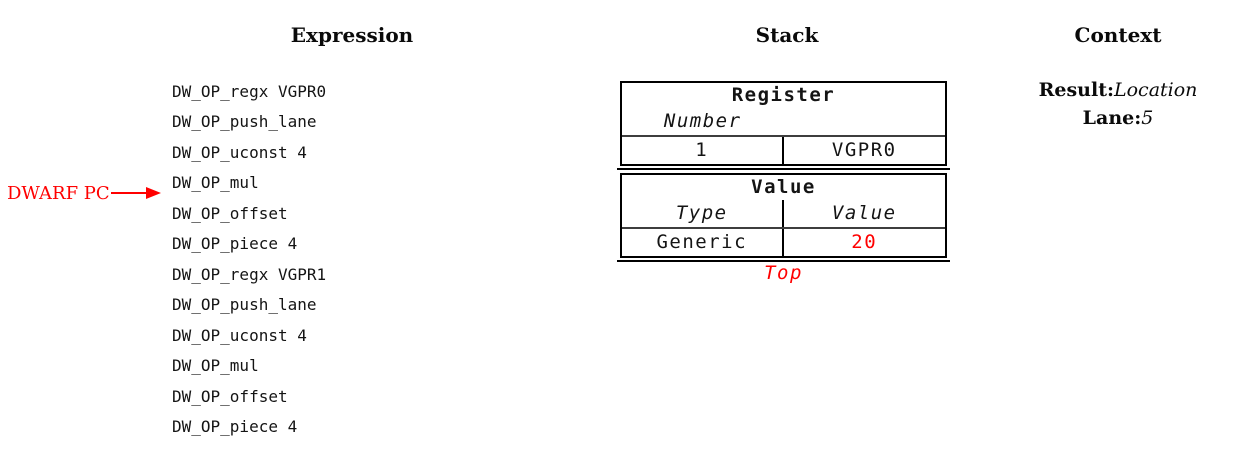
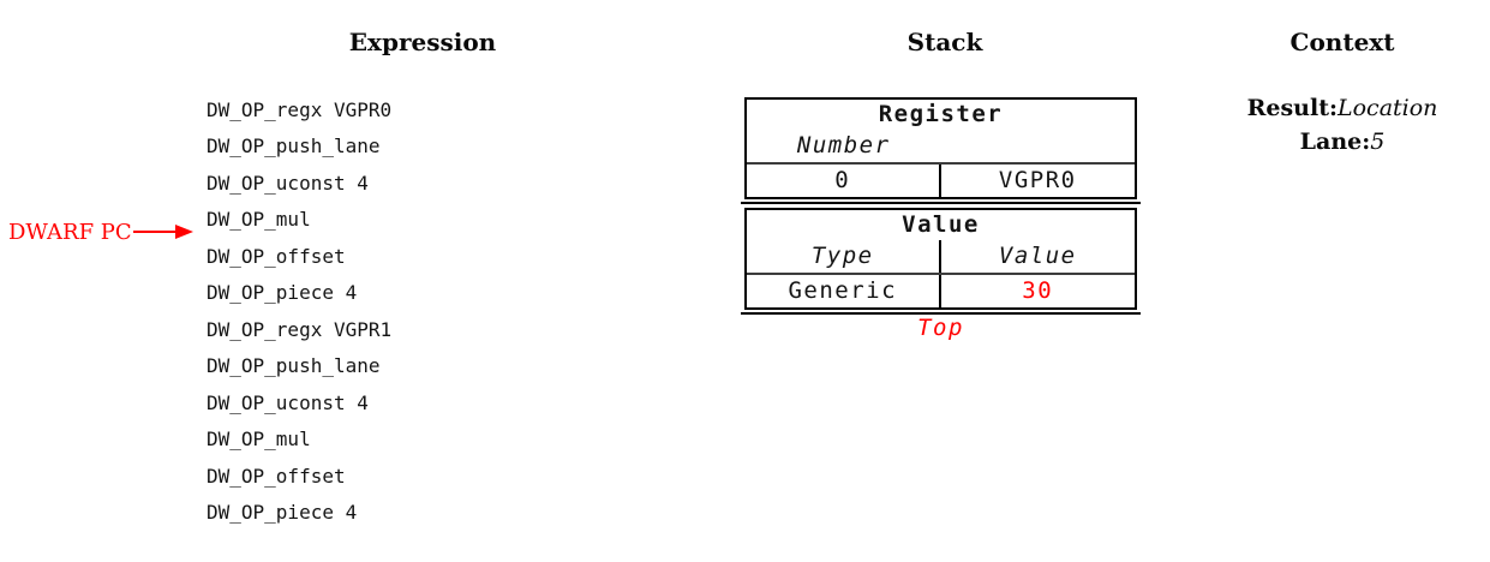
  Expression
  Stack
  Context
  DW_OP_regx VGPR0
  DW_OP_push_lane
  DW_OP_uconst 4
  DW_OP_mul
  DW_OP_offset
  DW_OP_piece 4
  DW_OP_regx VGPR1
  DW_OP_push_lane
  DW_OP_uconst 4
  DW_OP_mul
  DW_OP_offset
  DW_OP_piece 4
  DWARF PC
  Register
  Number
- 1
+ 0
  VGPR0
  Value
  Type
  Value
  Generic
- 20
+ 30
  Top
  Result:Location
  Lane:5
